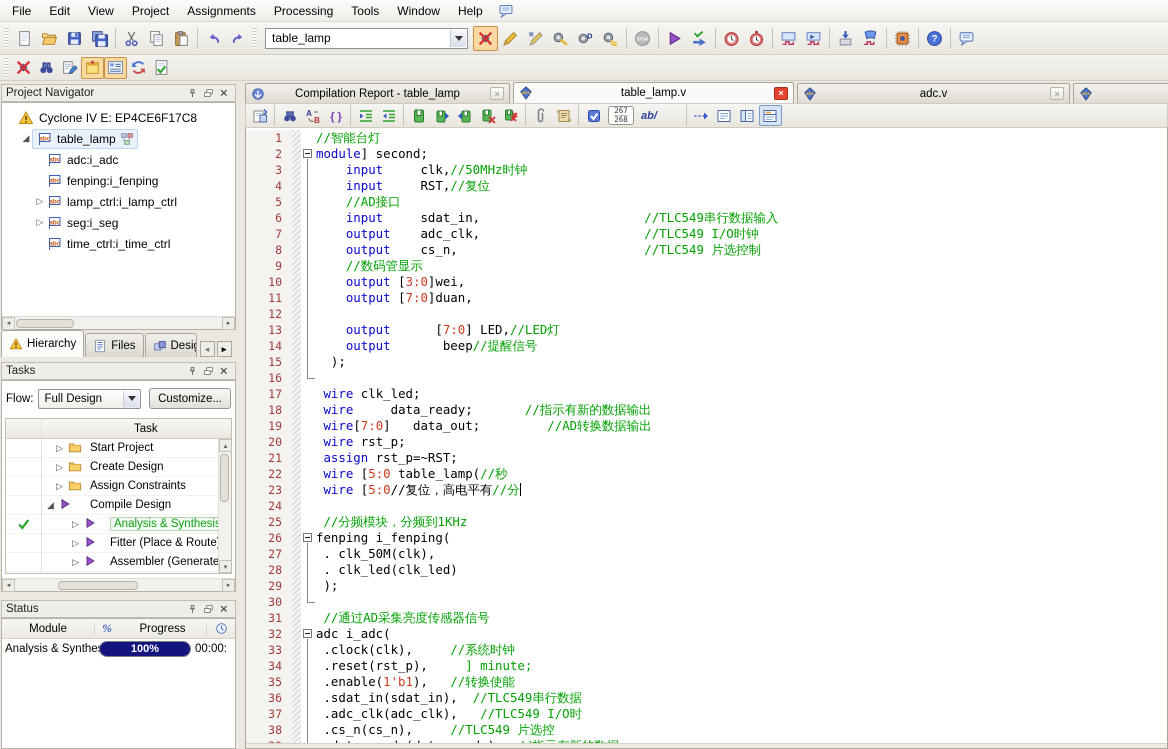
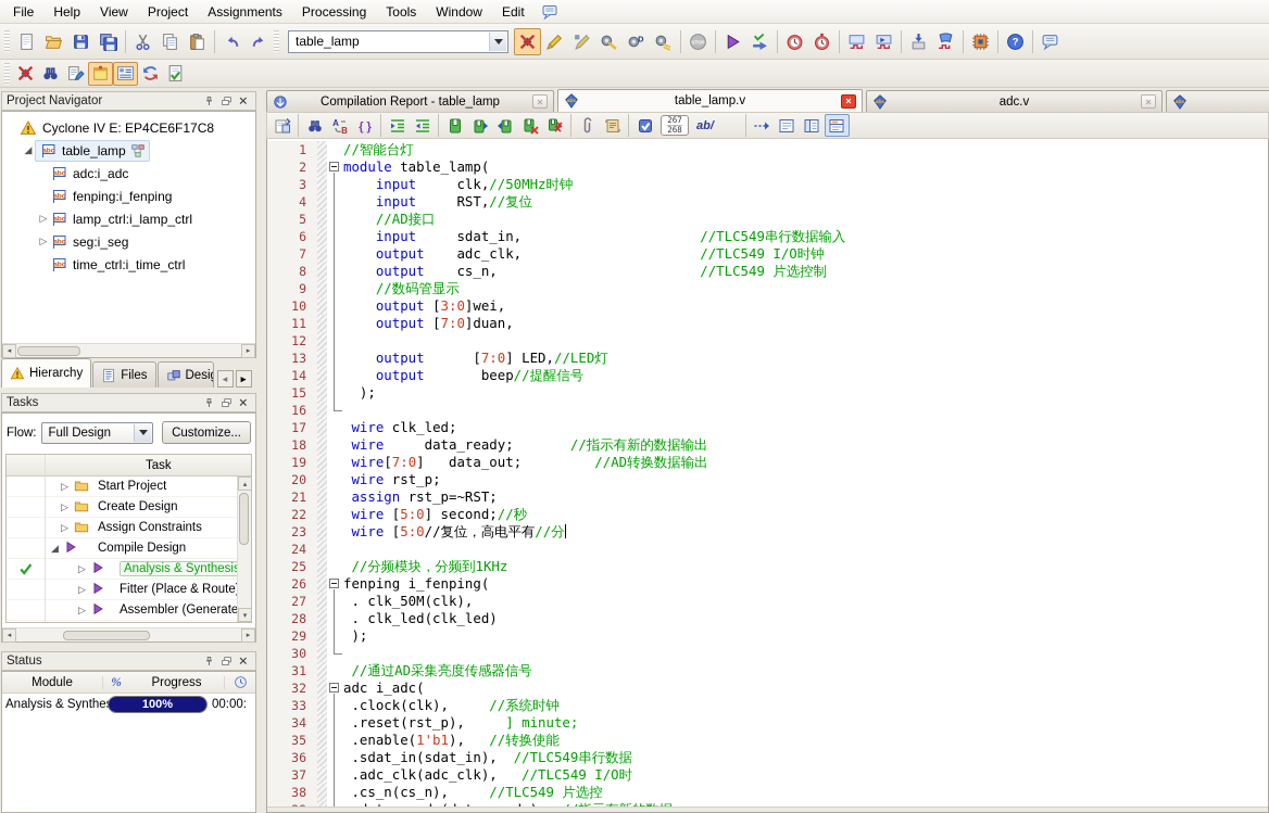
  File
- Edit
+ Help
  View
  Project
  Assignments
  Processing
  Tools
  Window
- Help
+ Edit
  table_lamp
  D
  ?
  Project Navigator
  Cyclone IV E: EP4CE6F17C8
  ◢
  table_lamp
  adc:i_adc
  fenping:i_fenping
  ▷
  lamp_ctrl:i_lamp_ctrl
  ▷
  seg:i_seg
  time_ctrl:i_time_ctrl
  Hierarchy
  Files
  Desi
  ◂
  ▸
  Tasks
  Flow:
  Full Design
  Customize...
  Task
  ▷
  Start Project
  ▷
  Create Design
  ▷
  Assign Constraints
  ◢
  Compile Design
  ▷
  Analysis & Synthesi
  ▷
  Fitter (Place & Route
  ▷
  Assembler (Generate
  Status
  Module
  %
  Progress
  Analysis & Synthe
  100%
  00:00:
  Compilation Report - table_lamp
  table_lamp.v
  adc.v
  A
  B
  { }
  267
  268
  ab/
  1
  //智能台灯
  2
- module] second;
+ module table_lamp(
  3
  input clk,//50MHz时钟
  4
  input RST,//复位
  5
  //AD接口
  6
  input sdat_in, //TLC549串行数据输入
  7
  output adc_clk, //TLC549 I/O时钟
  8
  output cs_n, //TLC549 片选控制
  9
  //数码管显示
  10
  output [3:0]wei,
  11
  output [7:0]duan,
  12
  13
  output [7:0] LED,//LED灯
  14
  output beep//提醒信号
  15
  );
  16
  17
  wire clk_led;
  18
  wire data_ready; //指示有新的数据输出
  19
  wire[7:0] data_out; //AD转换数据输出
  20
  wire rst_p;
  21
  assign rst_p=~RST;
  22
- wire [5:0 table_lamp(//秒
+ wire [5:0] second;//秒
  23
  wire [5:0//复位，高电平有//分
  24
  25
  //分频模块，分频到1KHz
  26
  fenping i_fenping(
  27
  . clk_50M(clk),
  28
  . clk_led(clk_led)
  29
  );
  30
  31
  //通过AD采集亮度传感器信号
  32
  adc i_adc(
  33
  .clock(clk), //系统时钟
  34
  .reset(rst_p), ] minute;
  35
  .enable(1'b1), //转换使能
  36
  .sdat_in(sdat_in), //TLC549串行数据
  37
  .adc_clk(adc_clk), //TLC549 I/O时
  38
  .cs_n(cs_n), //TLC549 片选控
